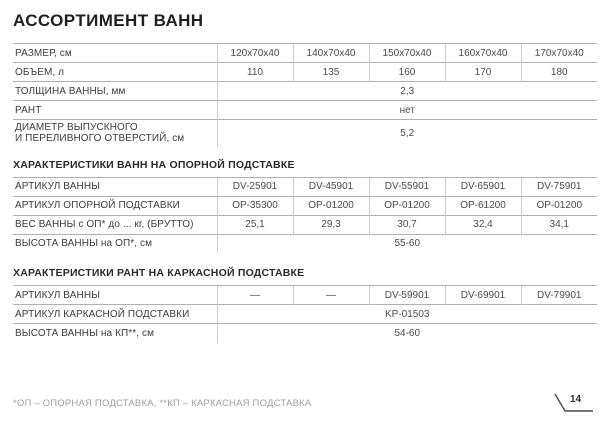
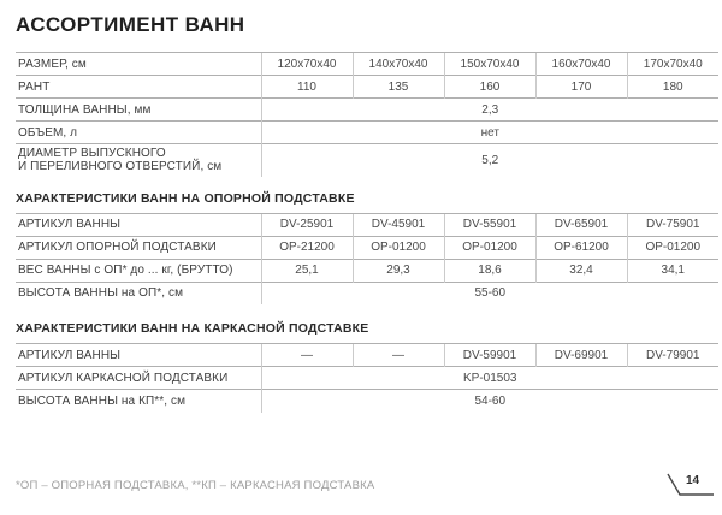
  АССОРТИМЕНТ ВАНН
  РАЗМЕР, см	120x70x40	140x70x40	150x70x40	160x70x40	170x70x40
- ОБЪЕМ, л	110	135	160	170	180
+ РАНТ	110	135	160	170	180
  ТОЛЩИНА ВАННЫ, мм	2,3
- РАНТ	нет
+ ОБЪЕМ, л	нет
  ДИАМЕТР ВЫПУСКНОГО И ПЕРЕЛИВНОГО ОТВЕРСТИЙ, см	5,2
  ХАРАКТЕРИСТИКИ ВАНН НА ОПОРНОЙ ПОДСТАВКЕ
  АРТИКУЛ ВАННЫ	DV-25901	DV-45901	DV-55901	DV-65901	DV-75901
- АРТИКУЛ ОПОРНОЙ ПОДСТАВКИ	OP-35300	OP-01200	OP-01200	OP-61200	OP-01200
+ АРТИКУЛ ОПОРНОЙ ПОДСТАВКИ	OP-21200	OP-01200	OP-01200	OP-61200	OP-01200
- ВЕС ВАННЫ с ОП* до ... кг, (БРУТТО)	25,1	29,3	30,7	32,4	34,1
+ ВЕС ВАННЫ с ОП* до ... кг, (БРУТТО)	25,1	29,3	18,6	32,4	34,1
  ВЫСОТА ВАННЫ на ОП*, см	55-60
- ХАРАКТЕРИСТИКИ РАНТ НА КАРКАСНОЙ ПОДСТАВКЕ
+ ХАРАКТЕРИСТИКИ ВАНН НА КАРКАСНОЙ ПОДСТАВКЕ
  АРТИКУЛ ВАННЫ	—	—	DV-59901	DV-69901	DV-79901
  АРТИКУЛ КАРКАСНОЙ ПОДСТАВКИ	KP-01503
  ВЫСОТА ВАННЫ на КП**, см	54-60
  *ОП – ОПОРНАЯ ПОДСТАВКА, **КП – КАРКАСНАЯ ПОДСТАВКА
  14
